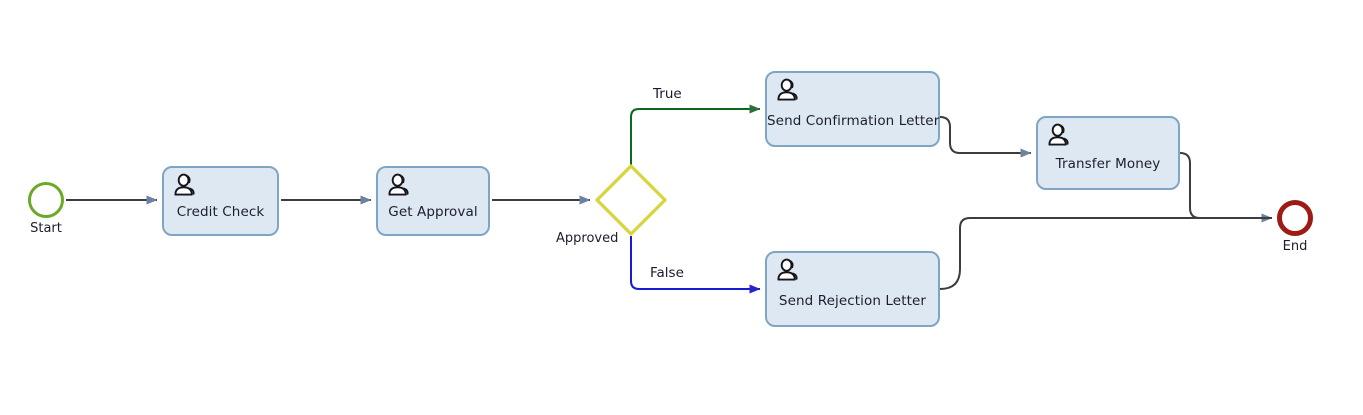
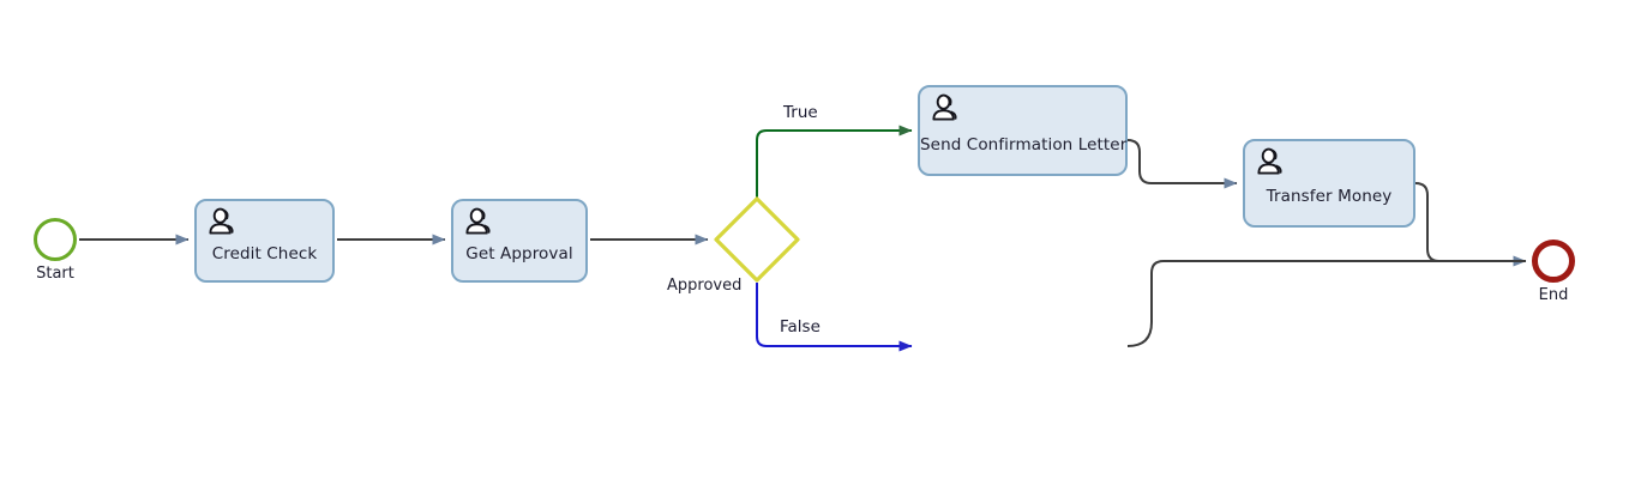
  Approved
  True
  False
  Start
  End
  Credit Check
  Get Approval
  Send Confirmation Letter
  Transfer Money
- Send Rejection Letter
